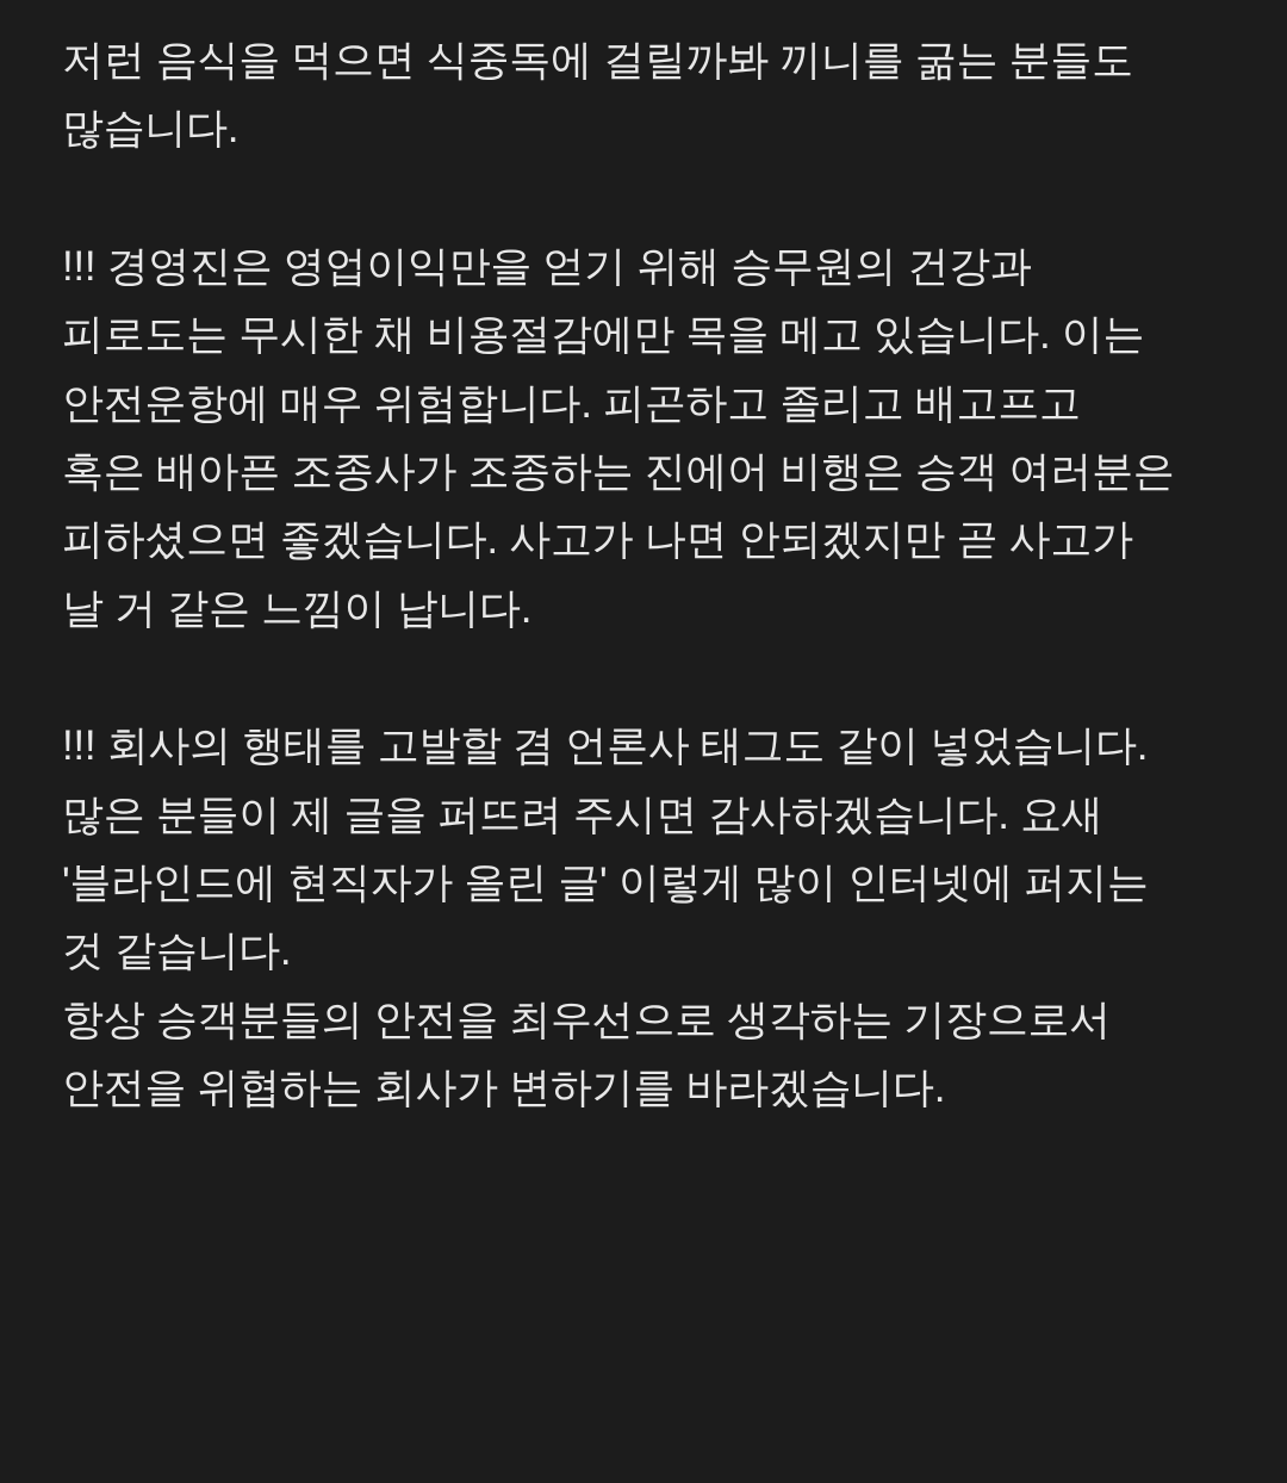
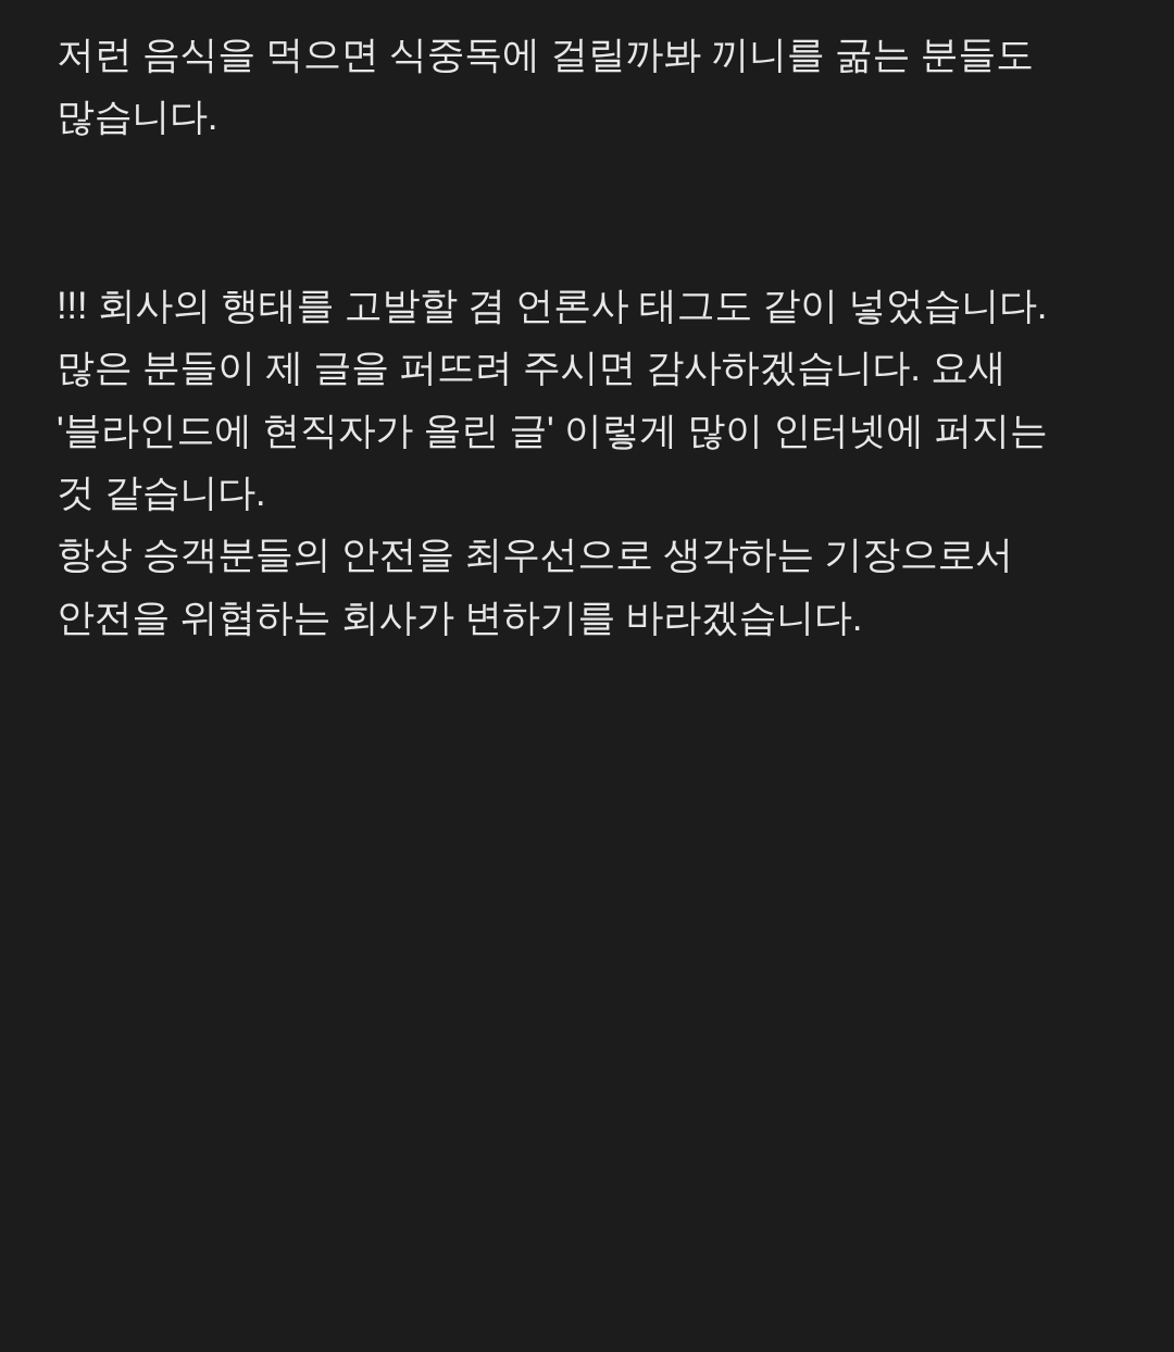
  저런 음식을 먹으면 식중독에 걸릴까봐 끼니를 굶는 분들도
  많습니다.
- !!! 경영진은 영업이익만을 얻기 위해 승무원의 건강과
- 피로도는 무시한 채 비용절감에만 목을 메고 있습니다. 이는
- 안전운항에 매우 위험합니다. 피곤하고 졸리고 배고프고
- 혹은 배아픈 조종사가 조종하는 진에어 비행은 승객 여러분은
- 피하셨으면 좋겠습니다. 사고가 나면 안되겠지만 곧 사고가
- 날 거 같은 느낌이 납니다.
  !!! 회사의 행태를 고발할 겸 언론사 태그도 같이 넣었습니다.
  많은 분들이 제 글을 퍼뜨려 주시면 감사하겠습니다. 요새
  '블라인드에 현직자가 올린 글' 이렇게 많이 인터넷에 퍼지는
  것 같습니다.
  항상 승객분들의 안전을 최우선으로 생각하는 기장으로서
  안전을 위협하는 회사가 변하기를 바라겠습니다.
